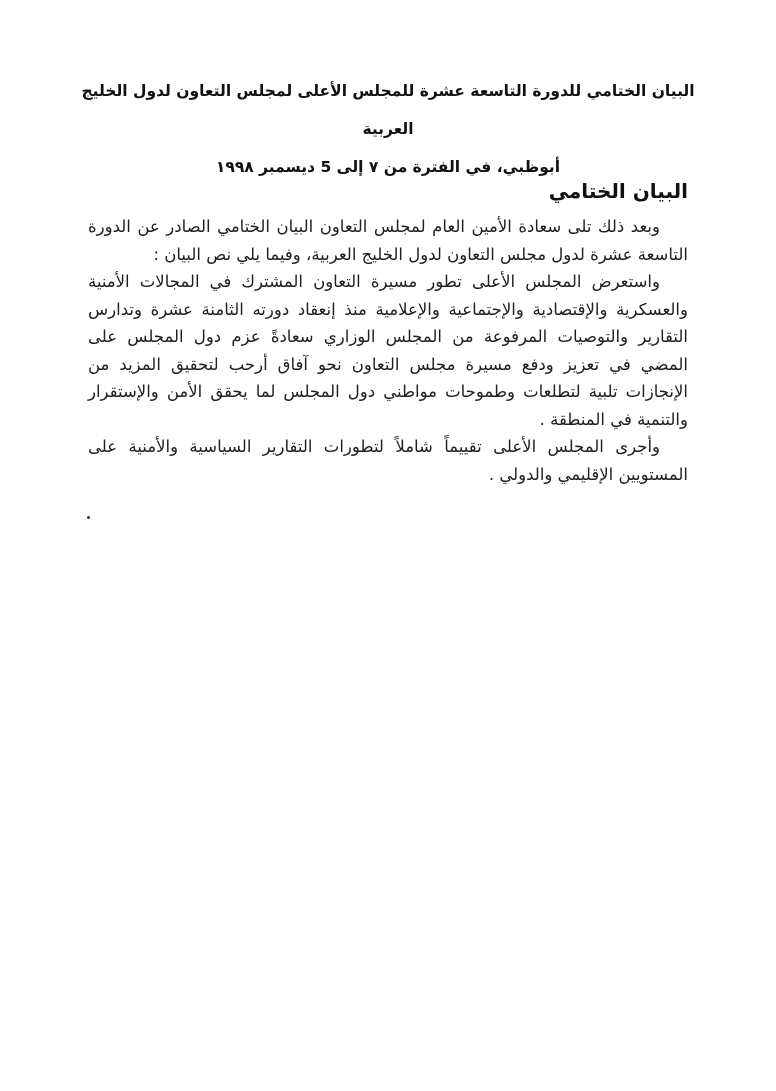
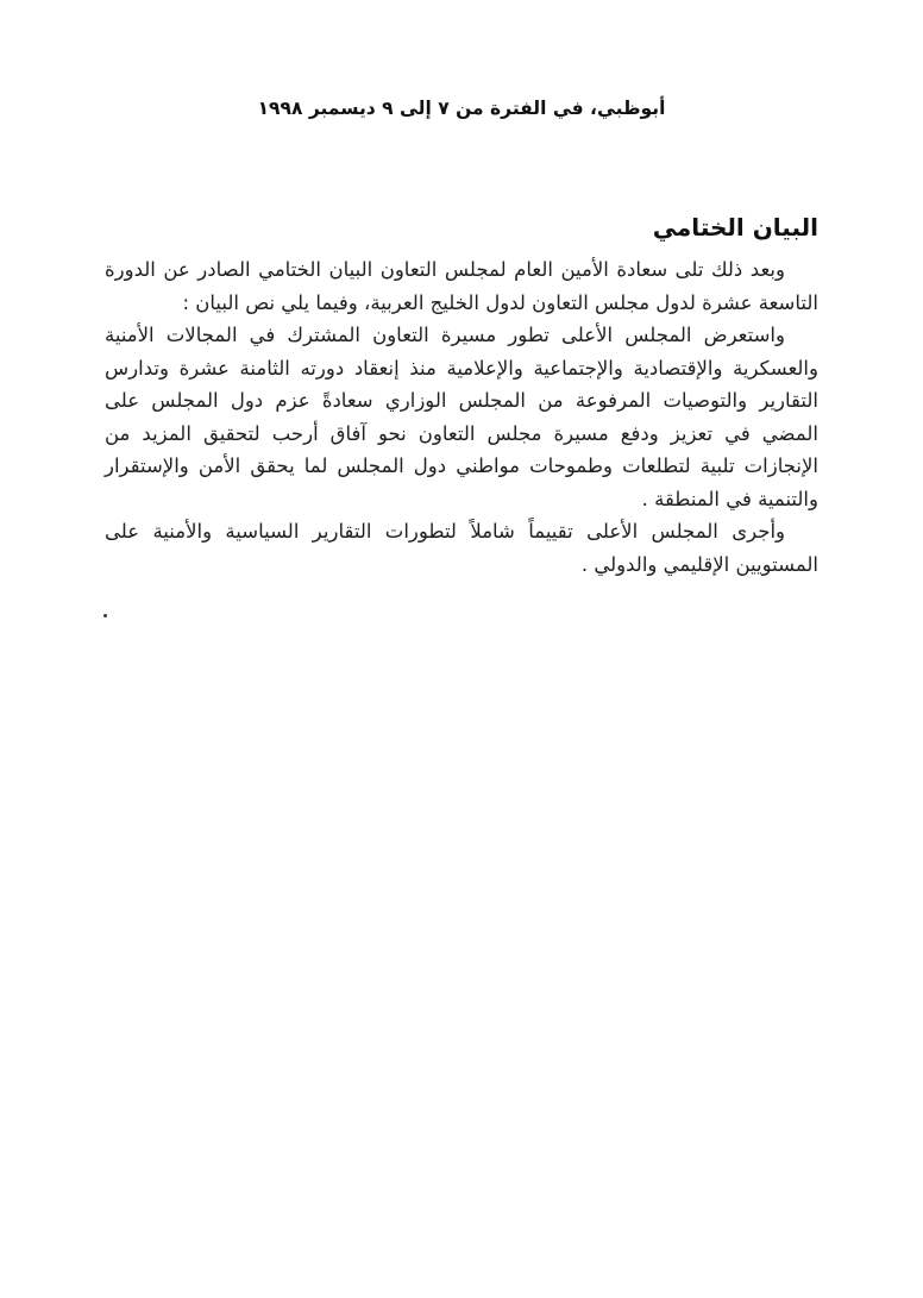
- البيان الختامي للدورة التاسعة عشرة للمجلس الأعلى لمجلس التعاون لدول الخليج العربية
- أبوظبي، في الفترة من ٧ إلى 5 ديسمبر ١٩٩٨
+ أبوظبي، في الفترة من ٧ إلى ٩ ديسمبر ١٩٩٨
  البيان الختامي
  وبعد ذلك تلى سعادة الأمين العام لمجلس التعاون البيان الختامي الصادر عن الدورة التاسعة عشرة لدول مجلس التعاون لدول الخليج العربية، وفيما يلي نص البيان :
  واستعرض المجلس الأعلى تطور مسيرة التعاون المشترك في المجالات الأمنية والعسكرية والإقتصادية والإجتماعية والإعلامية منذ إنعقاد دورته الثامنة عشرة وتدارس التقارير والتوصيات المرفوعة من المجلس الوزاري سعادةً عزم دول المجلس على المضي في تعزيز ودفع مسيرة مجلس التعاون نحو آفاق أرحب لتحقيق المزيد من الإنجازات تلبية لتطلعات وطموحات مواطني دول المجلس لما يحقق الأمن والإستقرار والتنمية في المنطقة .
  وأجرى المجلس الأعلى تقييماً شاملاً لتطورات التقارير السياسية والأمنية على المستويين الإقليمي والدولي .
